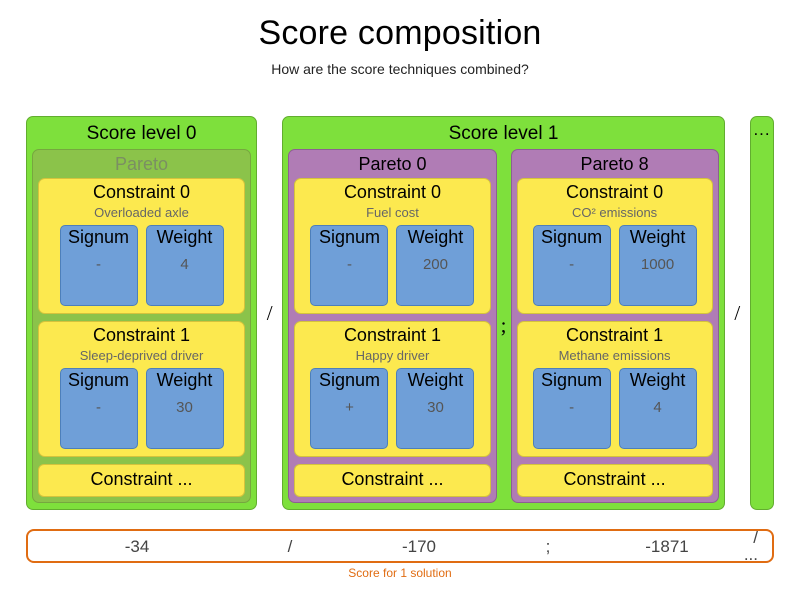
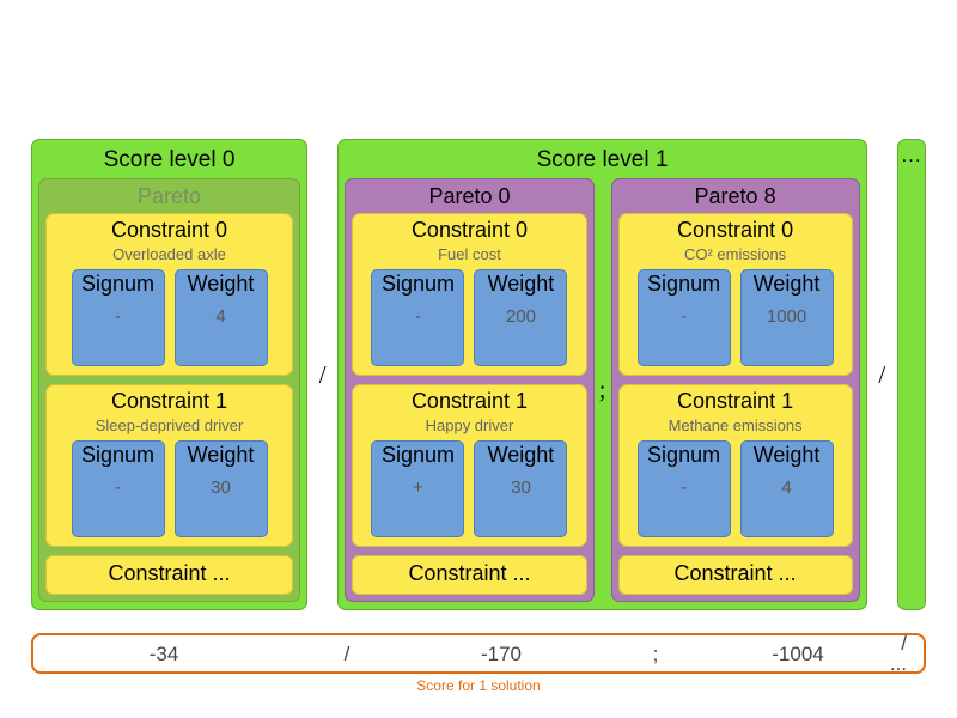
- Score composition
- How are the score techniques combined?
  Score level 0
  Pareto
  Constraint 0
  Overloaded axle
  Signum
  -
  Weight
  4
  Constraint 1
  Sleep-deprived driver
  Signum
  -
  Weight
  30
  Constraint ...
  /
  Score level 1
  Pareto 0
  Constraint 0
  Fuel cost
  Signum
  -
  Weight
  200
  Constraint 1
  Happy driver
  Signum
  +
  Weight
  30
  Constraint ...
  ;
  Pareto 8
  Constraint 0
  CO² emissions
  Signum
  -
  Weight
  1000
  Constraint 1
  Methane emissions
  Signum
  -
  Weight
  4
  Constraint ...
  /
  ...
  -34
  /
  -170
  ;
- -1871
+ -1004
  / ...
  Score for 1 solution
